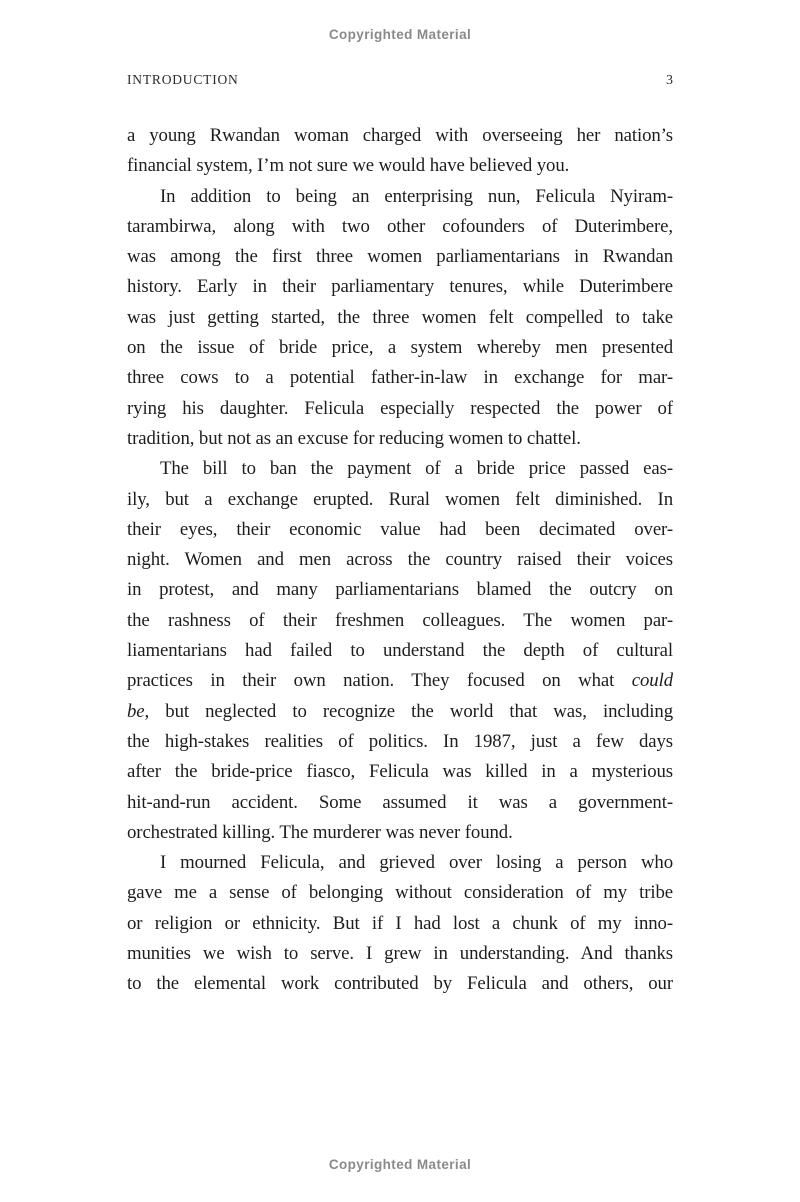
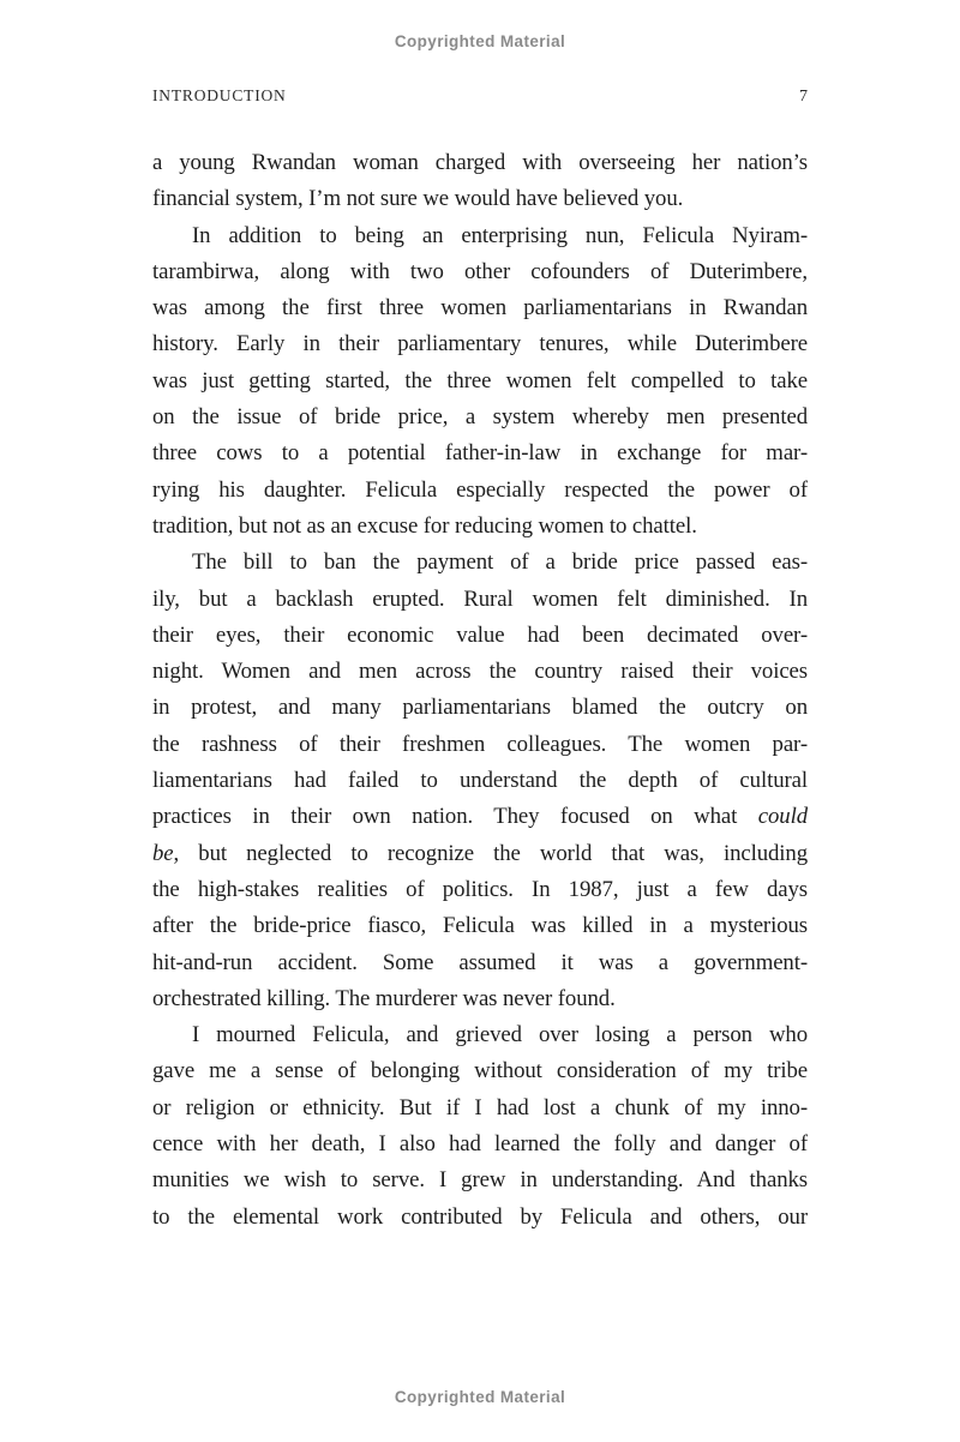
  Copyrighted Material
  INTRODUCTION
- 3
+ 7
  a young Rwandan woman charged with overseeing her nation’s
  financial system, I’m not sure we would have believed you.
  In addition to being an enterprising nun, Felicula Nyiram-
  tarambirwa, along with two other cofounders of Duterimbere,
  was among the first three women parliamentarians in Rwandan
  history. Early in their parliamentary tenures, while Duterimbere
  was just getting started, the three women felt compelled to take
  on the issue of bride price, a system whereby men presented
  three cows to a potential father-in-law in exchange for mar-
  rying his daughter. Felicula especially respected the power of
  tradition, but not as an excuse for reducing women to chattel.
  The bill to ban the payment of a bride price passed eas-
- ily, but a exchange erupted. Rural women felt diminished. In
+ ily, but a backlash erupted. Rural women felt diminished. In
  their eyes, their economic value had been decimated over-
  night. Women and men across the country raised their voices
  in protest, and many parliamentarians blamed the outcry on
  the rashness of their freshmen colleagues. The women par-
  liamentarians had failed to understand the depth of cultural
  practices in their own nation. They focused on what could
  be, but neglected to recognize the world that was, including
  the high-stakes realities of politics. In 1987, just a few days
  after the bride-price fiasco, Felicula was killed in a mysterious
  hit-and-run accident. Some assumed it was a government-
  orchestrated killing. The murderer was never found.
  I mourned Felicula, and grieved over losing a person who
  gave me a sense of belonging without consideration of my tribe
  or religion or ethnicity. But if I had lost a chunk of my inno-
+ cence with her death, I also had learned the folly and danger of
  munities we wish to serve. I grew in understanding. And thanks
  to the elemental work contributed by Felicula and others, our
  Copyrighted Material
